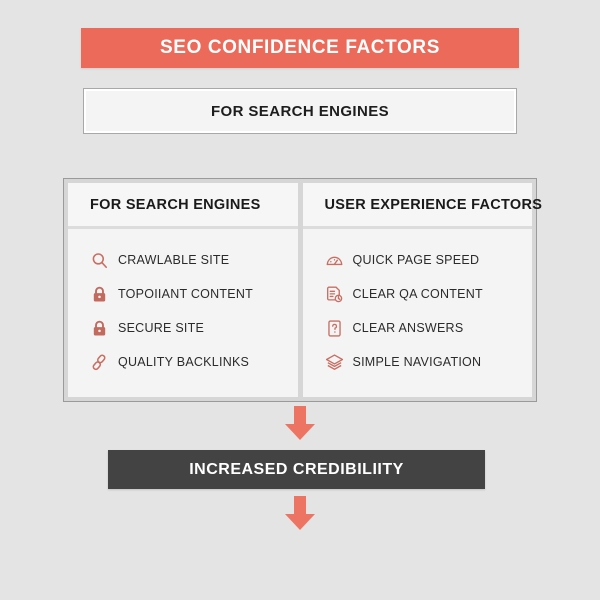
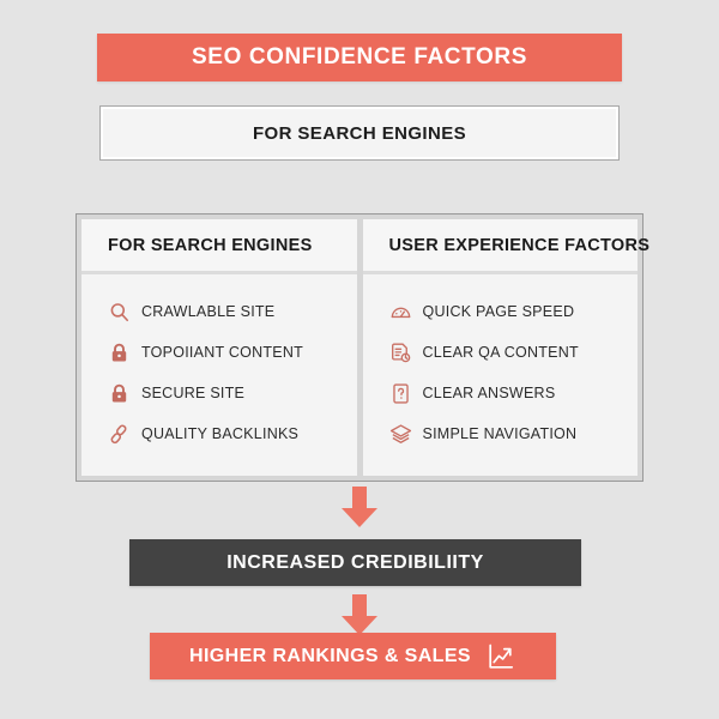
  SEO CONFIDENCE FACTORS
  FOR SEARCH ENGINES
  FOR SEARCH ENGINES
  CRAWLABLE SITE
  TOPOIIANT CONTENT
  SECURE SITE
  QUALITY BACKLINKS
  USER EXPERIENCE FACTORS
  QUICK PAGE SPEED
  CLEAR QA CONTENT
  CLEAR ANSWERS
  SIMPLE NAVIGATION
  INCREASED CREDIBILIITY
+ HIGHER RANKINGS & SALES
